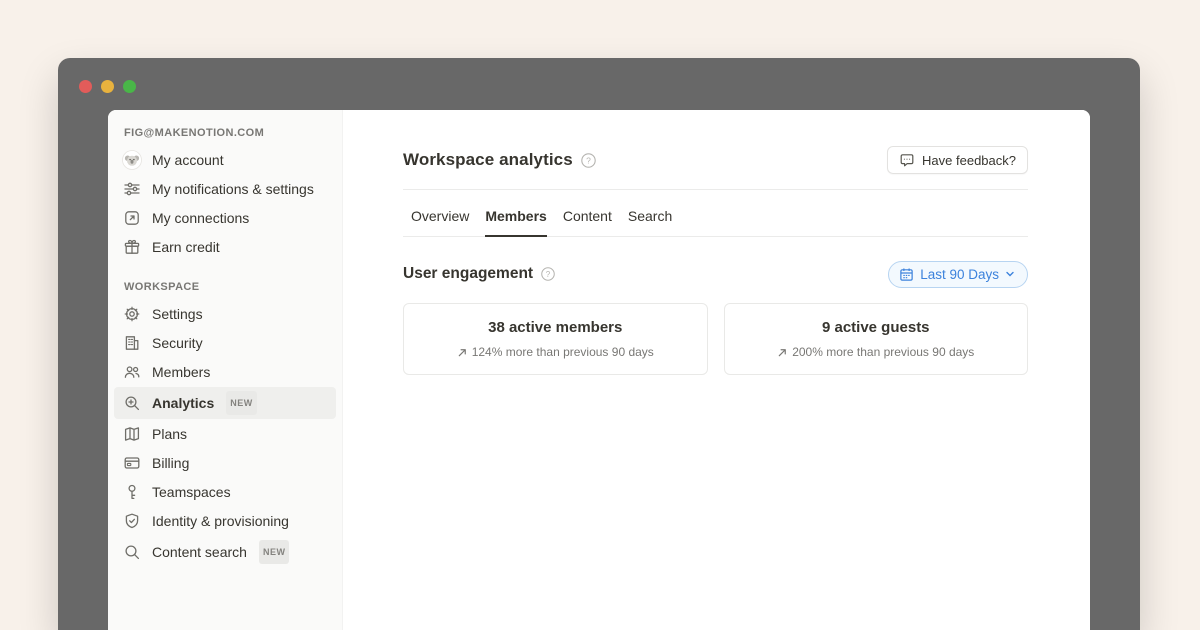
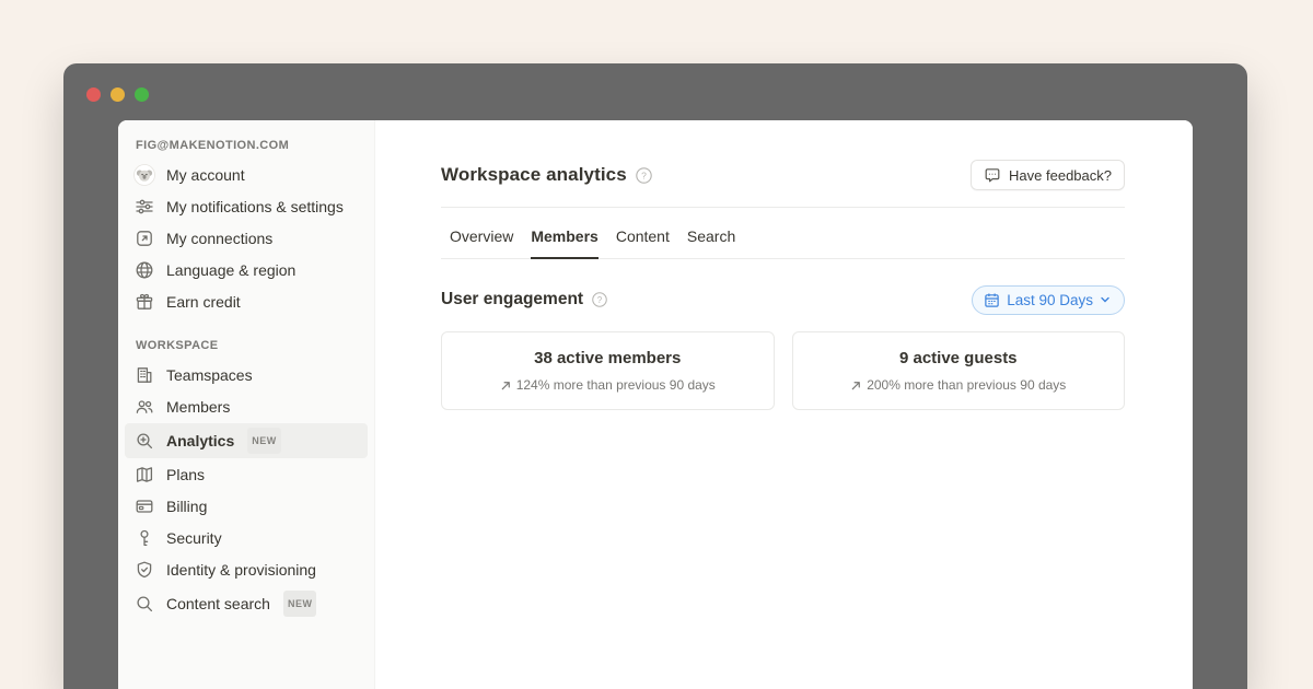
  FIG@MAKENOTION.COM
  My account
  My notifications & settings
  My connections
+ Language & region
  Earn credit
  WORKSPACE
- Settings
- Security
+ Teamspaces
  Members
  Analytics
  NEW
  Plans
  Billing
- Teamspaces
+ Security
  Identity & provisioning
  Content search
  NEW
  Workspace analytics
  ?
  Have feedback?
  Overview
  Members
  Content
  Search
  User engagement
  ?
  Last 90 Days
  38 active members
  124% more than previous 90 days
  9 active guests
  200% more than previous 90 days
